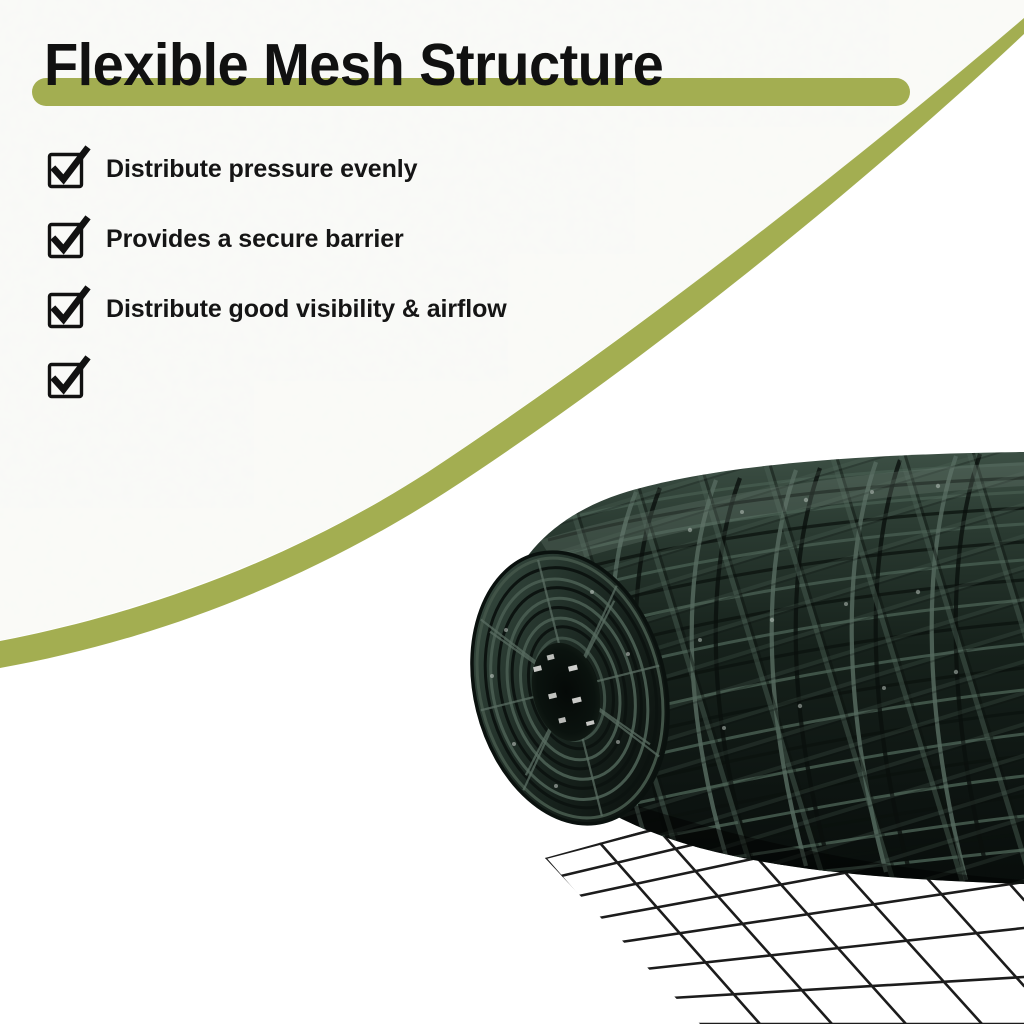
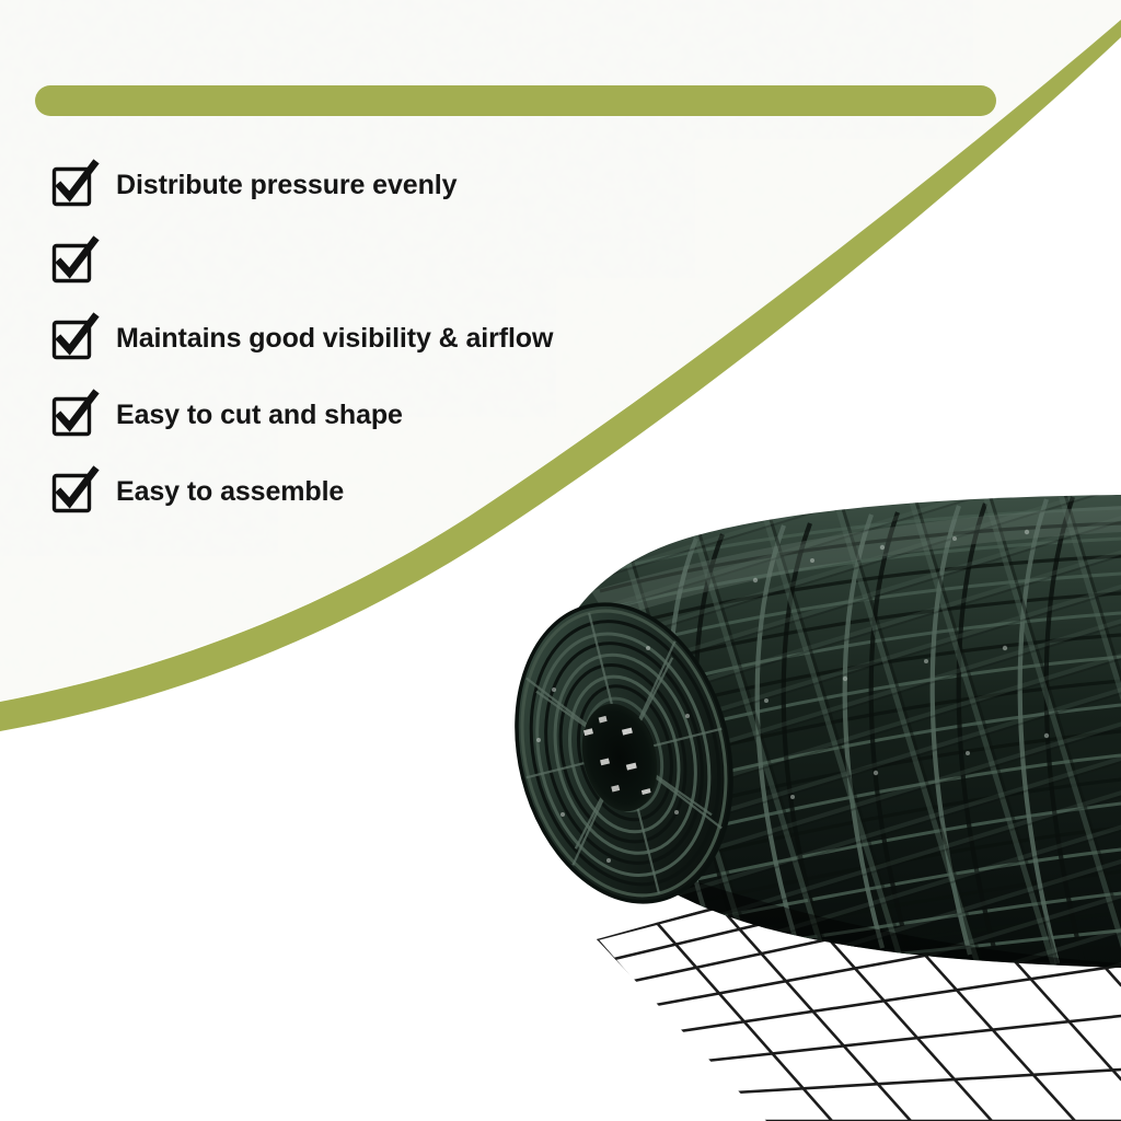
- Flexible Mesh Structure
  Distribute pressure evenly
- Provides a secure barrier
- Distribute good visibility & airflow
+ Maintains good visibility & airflow
+ Easy to cut and shape
+ Easy to assemble
